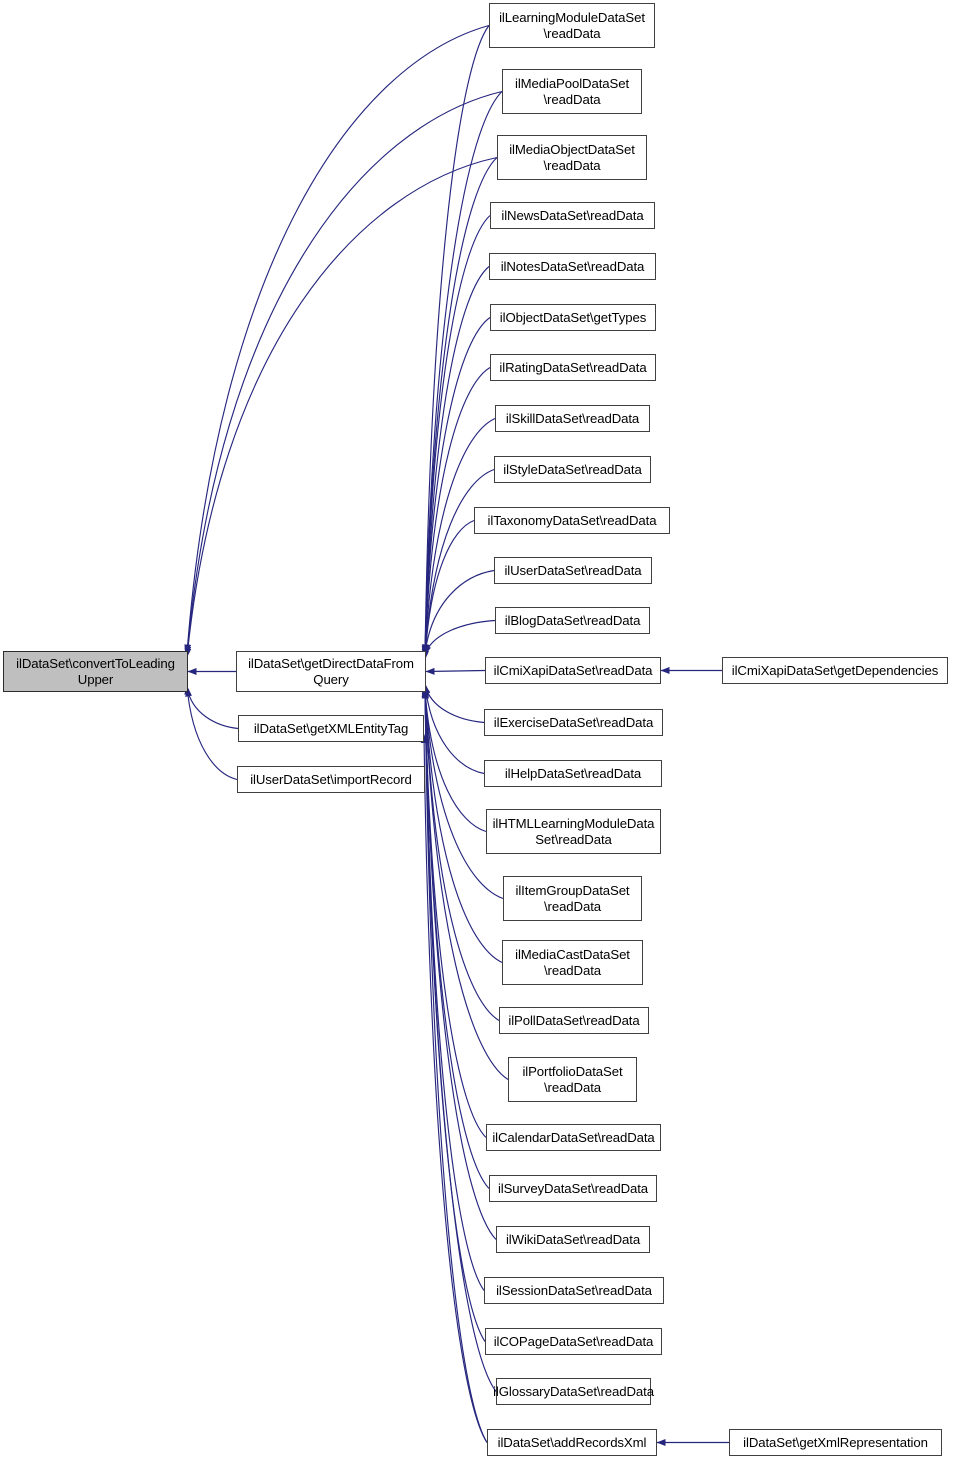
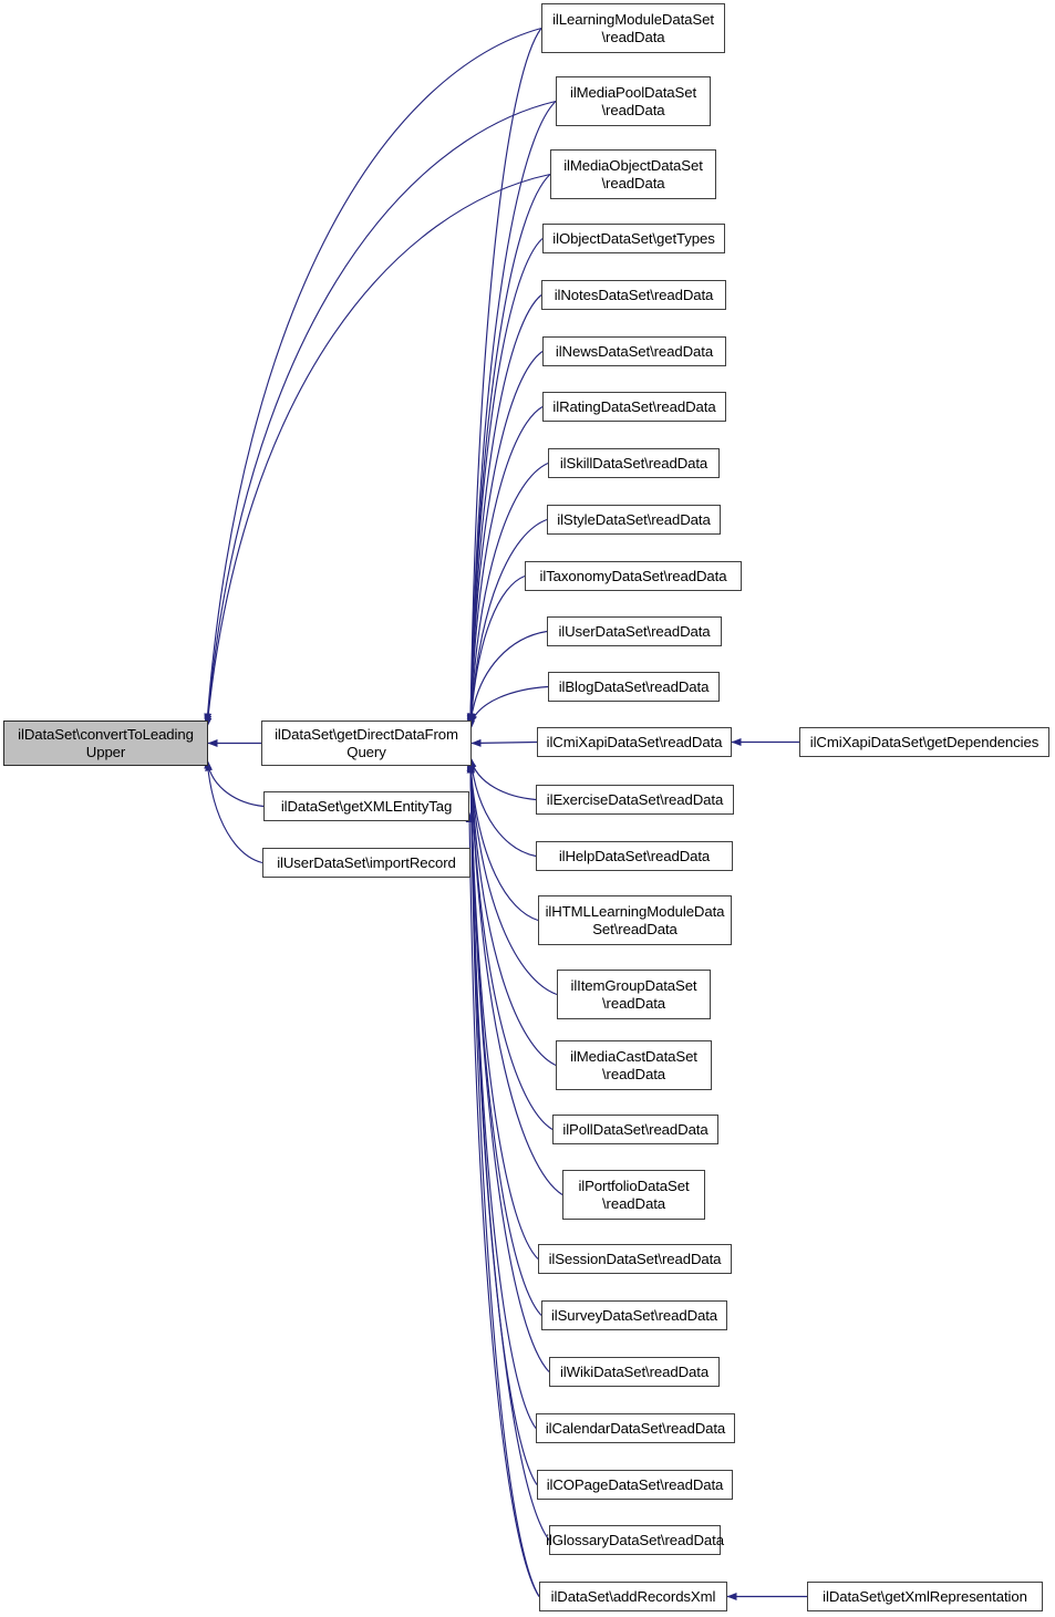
  ilDataSet\convertToLeading
  Upper
  ilDataSet\getDirectDataFrom
  Query
  ilDataSet\getXMLEntityTag
  ilUserDataSet\importRecord
  ilLearningModuleDataSet
  \readData
  ilMediaPoolDataSet
  \readData
  ilMediaObjectDataSet
  \readData
- ilNewsDataSet\readData
+ ilObjectDataSet\getTypes
  ilNotesDataSet\readData
- ilObjectDataSet\getTypes
+ ilNewsDataSet\readData
  ilRatingDataSet\readData
  ilSkillDataSet\readData
  ilStyleDataSet\readData
  ilTaxonomyDataSet\readData
  ilUserDataSet\readData
  ilBlogDataSet\readData
  ilCmiXapiDataSet\readData
  ilExerciseDataSet\readData
  ilHelpDataSet\readData
  ilHTMLLearningModuleData
  Set\readData
  ilItemGroupDataSet
  \readData
  ilMediaCastDataSet
  \readData
  ilPollDataSet\readData
  ilPortfolioDataSet
  \readData
- ilCalendarDataSet\readData
+ ilSessionDataSet\readData
  ilSurveyDataSet\readData
  ilWikiDataSet\readData
- ilSessionDataSet\readData
+ ilCalendarDataSet\readData
  ilCOPageDataSet\readData
  ilGlossaryDataSet\readData
  ilDataSet\addRecordsXml
  ilCmiXapiDataSet\getDependencies
  ilDataSet\getXmlRepresentation
